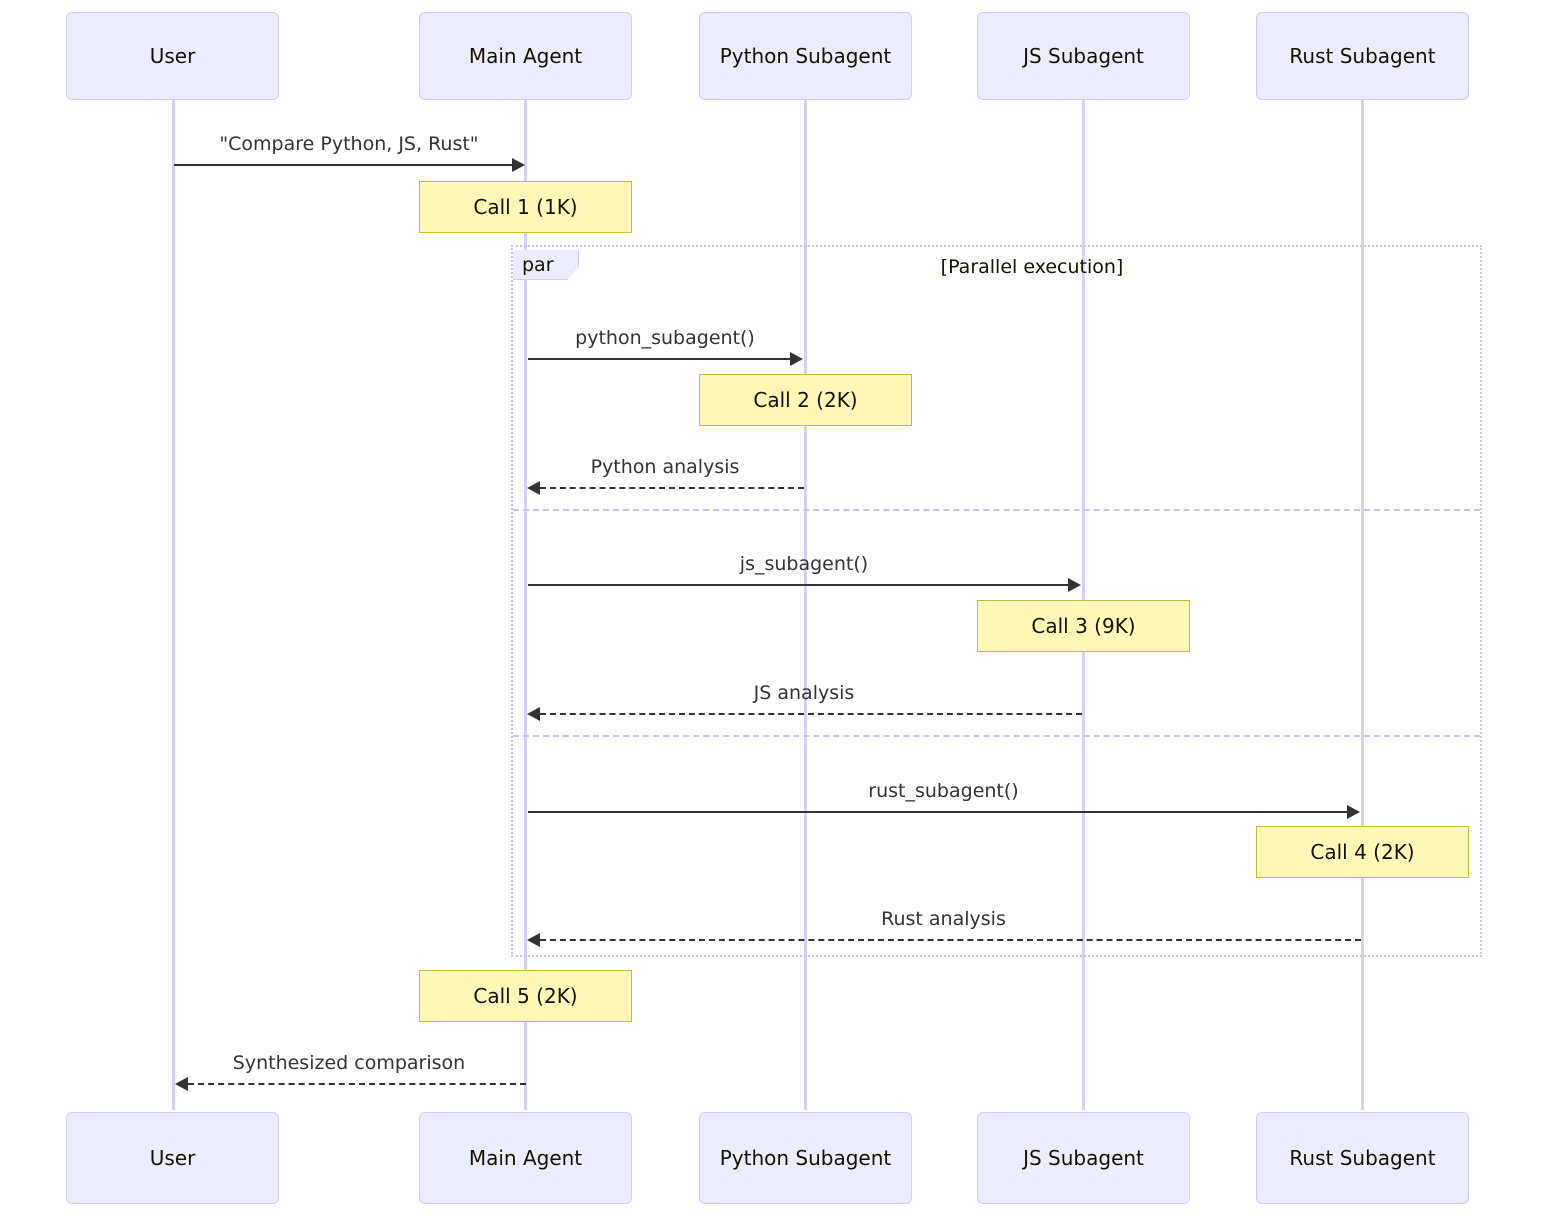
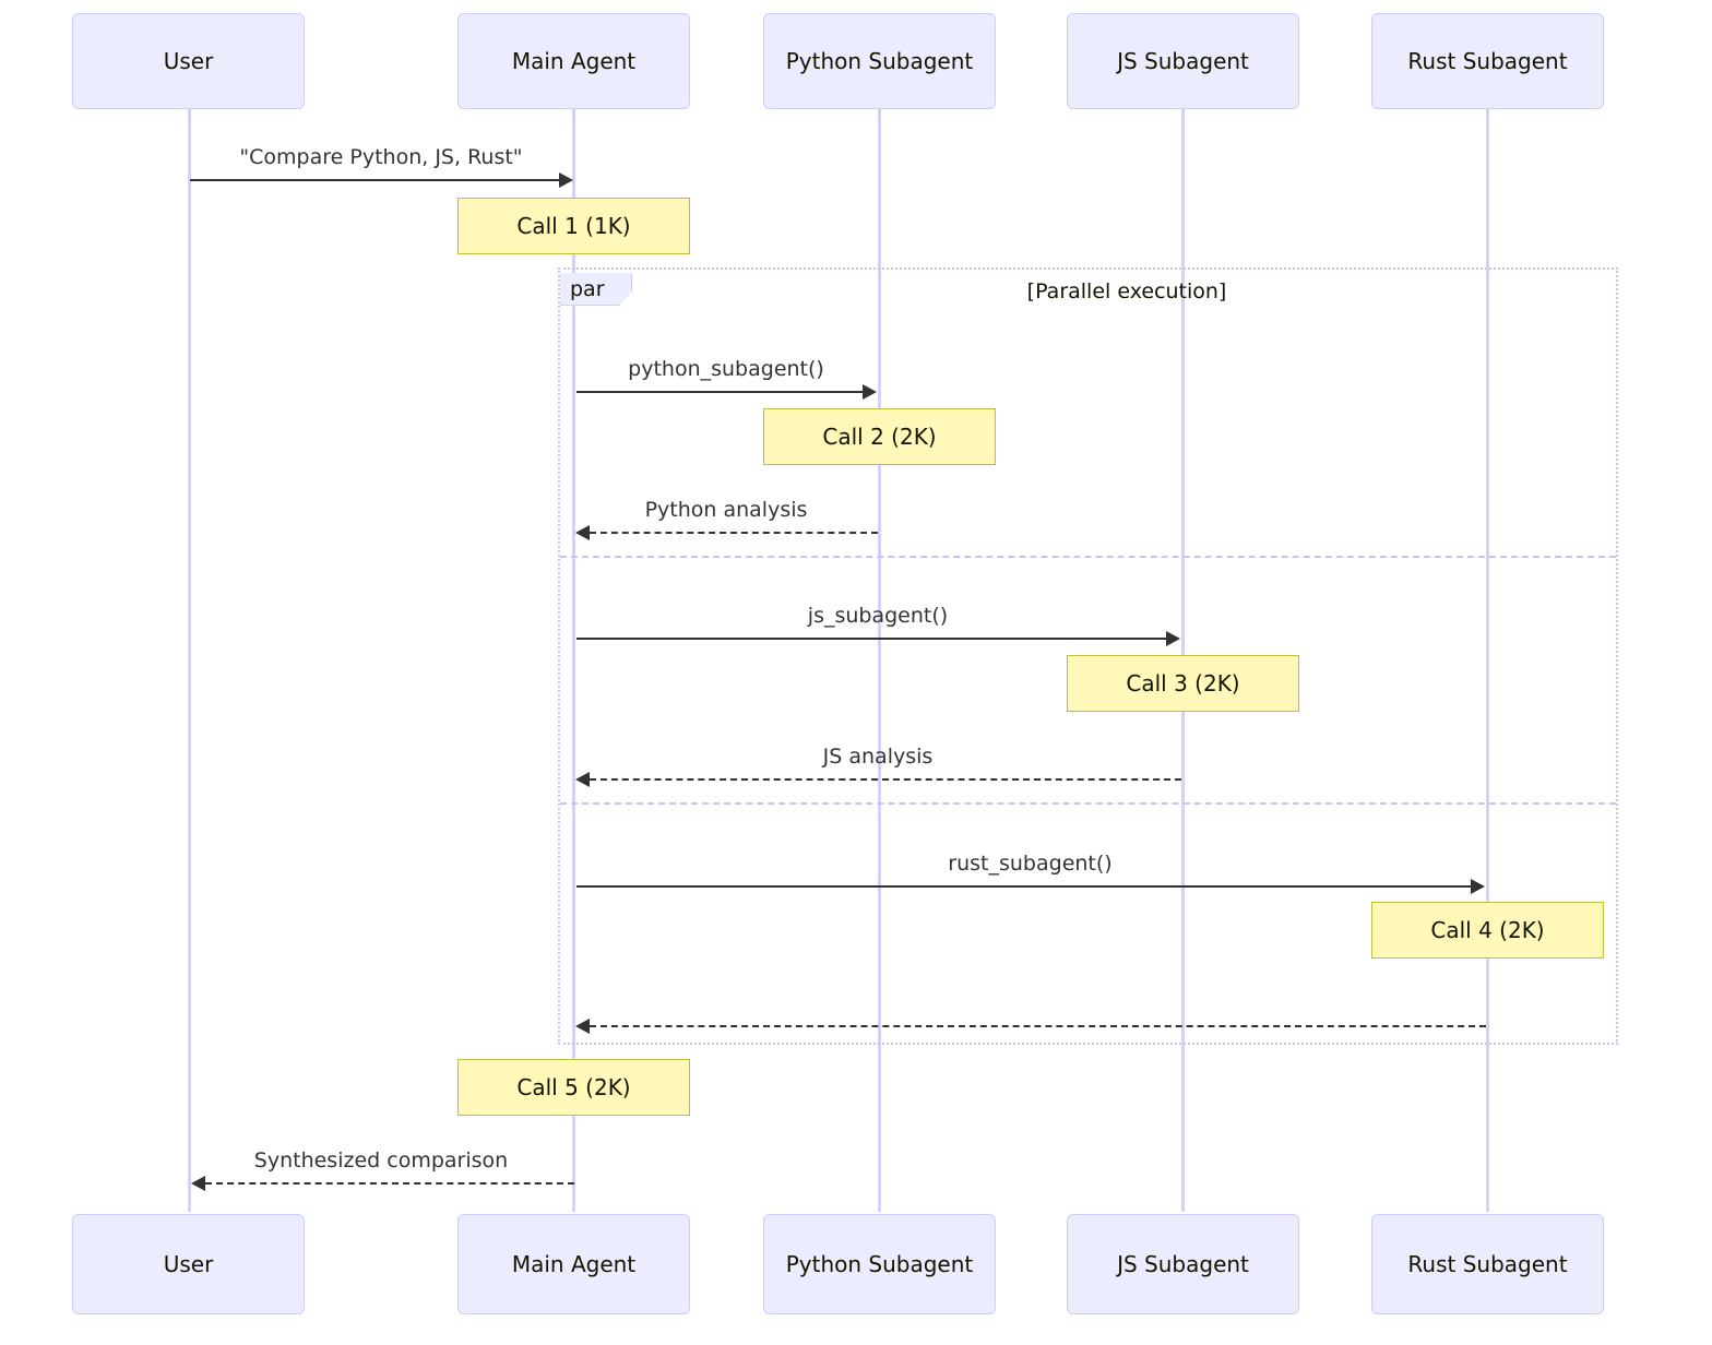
  User
  Main Agent
  Python Subagent
  JS Subagent
  Rust Subagent
  "Compare Python, JS, Rust"
  Call 1 (1K)
  par
  [Parallel execution]
  python_subagent()
  Call 2 (2K)
  Python analysis
  js_subagent()
- Call 3 (9K)
+ Call 3 (2K)
  JS analysis
  rust_subagent()
  Call 4 (2K)
- Rust analysis
  Call 5 (2K)
  Synthesized comparison
  User
  Main Agent
  Python Subagent
  JS Subagent
  Rust Subagent
